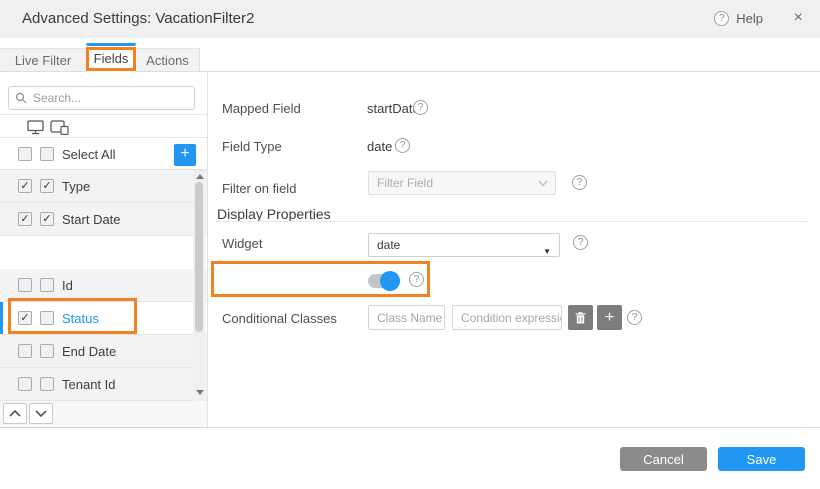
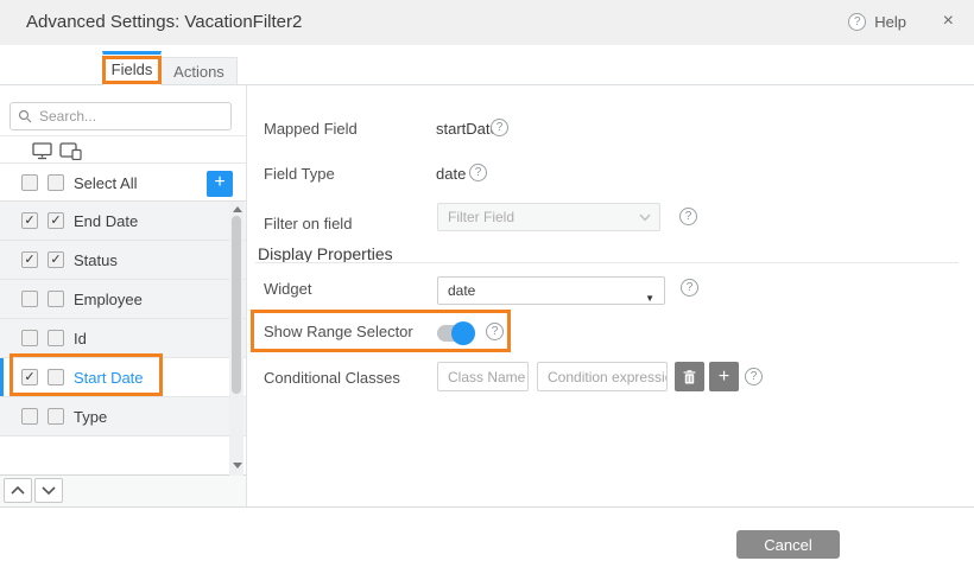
  Advanced Settings: VacationFilter2
  ?
  Help
  ×
- Live Filter
  Fields
  Actions
  Search...
  Select All
  +
  ✓
  ✓
- Type
+ End Date
  ✓
  ✓
- Start Date
+ Status
+ Employee
  Id
  ✓
- Status
+ Start Date
- End Date
+ Type
- Tenant Id
  Mapped Field
  startDat
  ?
  Field Type
  date
  ?
  Filter on field
  Filter Field
  ?
  Display Properties
  Widget
  date
  ▼
  ?
+ Show Range Selector
  ?
  Conditional Classes
  Class Name
  Condition expressi
  +
  ?
  Cancel
- Save
